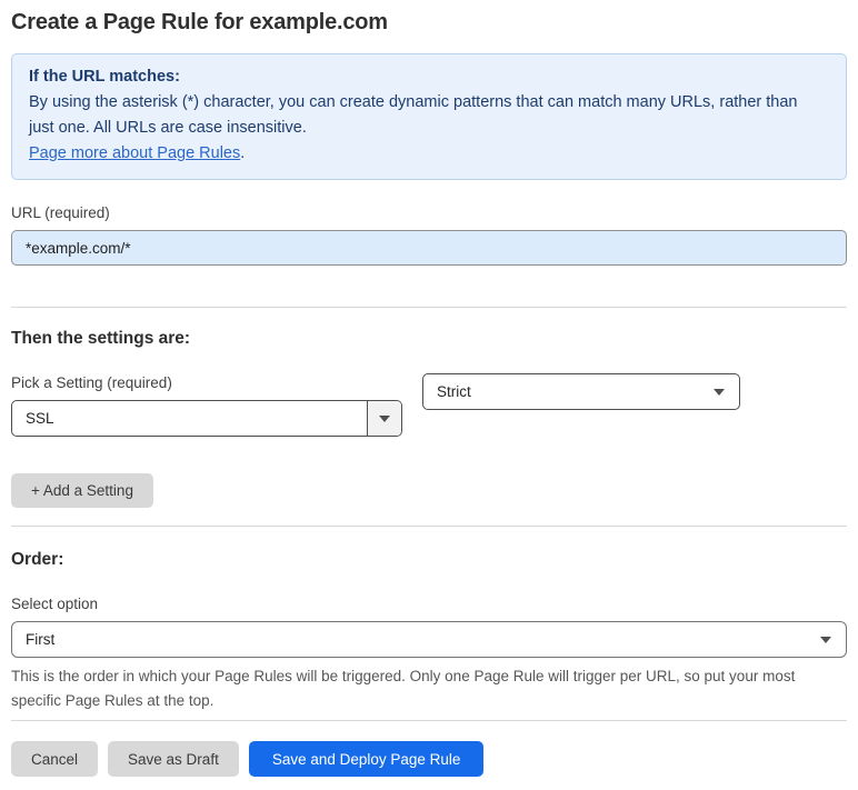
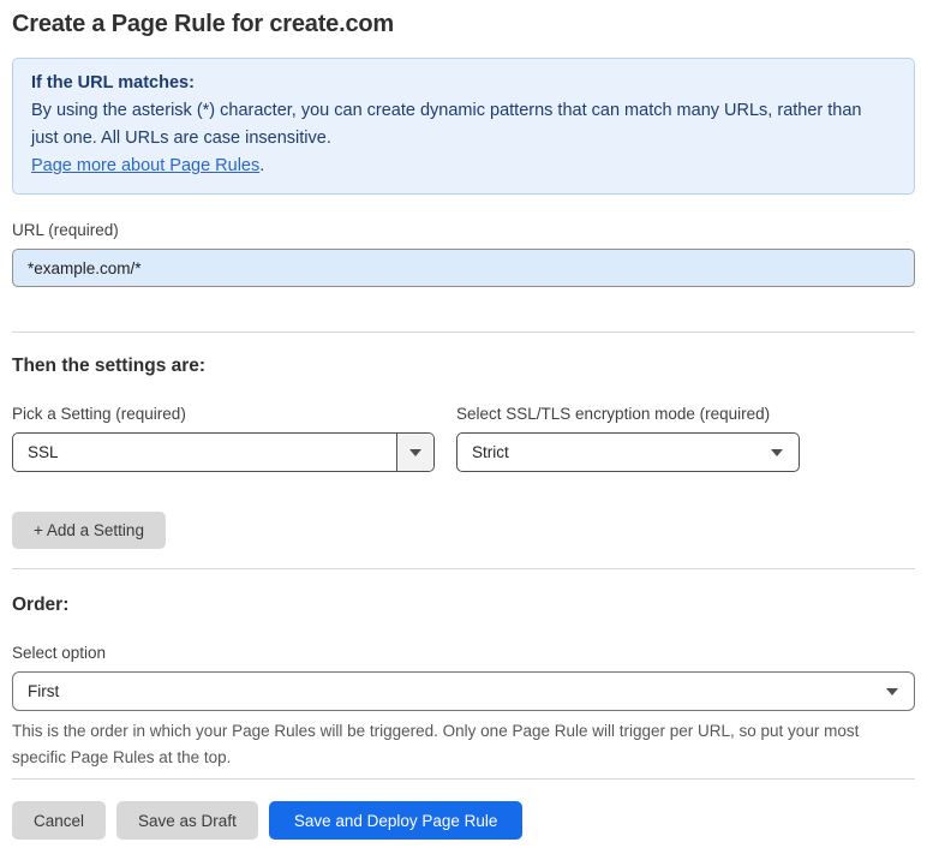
- Create a Page Rule for example.com
+ Create a Page Rule for create.com
  If the URL matches:
  By using the asterisk (*) character, you can create dynamic patterns that can match many URLs, rather than just one. All URLs are case insensitive.
  Page more about Page Rules.
  URL (required)
  *example.com/*
  Then the settings are:
  Pick a Setting (required)
  SSL
+ Select SSL/TLS encryption mode (required)
  Strict
  + Add a Setting
  Order:
  Select option
  First
  This is the order in which your Page Rules will be triggered. Only one Page Rule will trigger per URL, so put your most specific Page Rules at the top.
  Cancel
  Save as Draft
  Save and Deploy Page Rule
